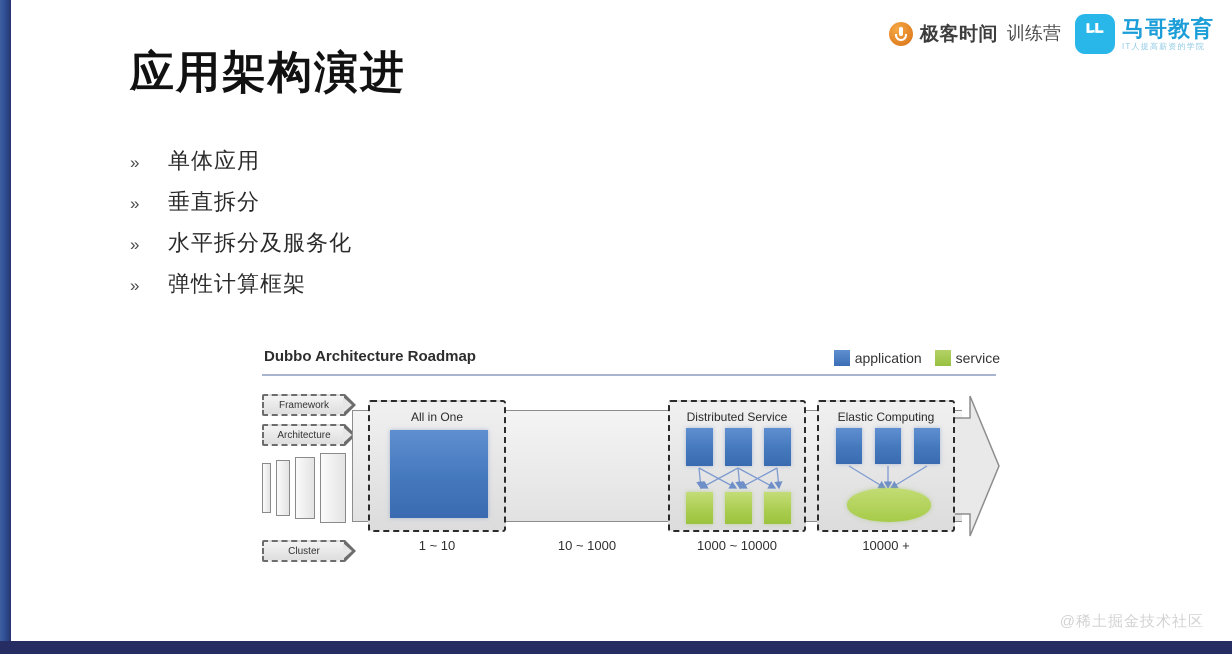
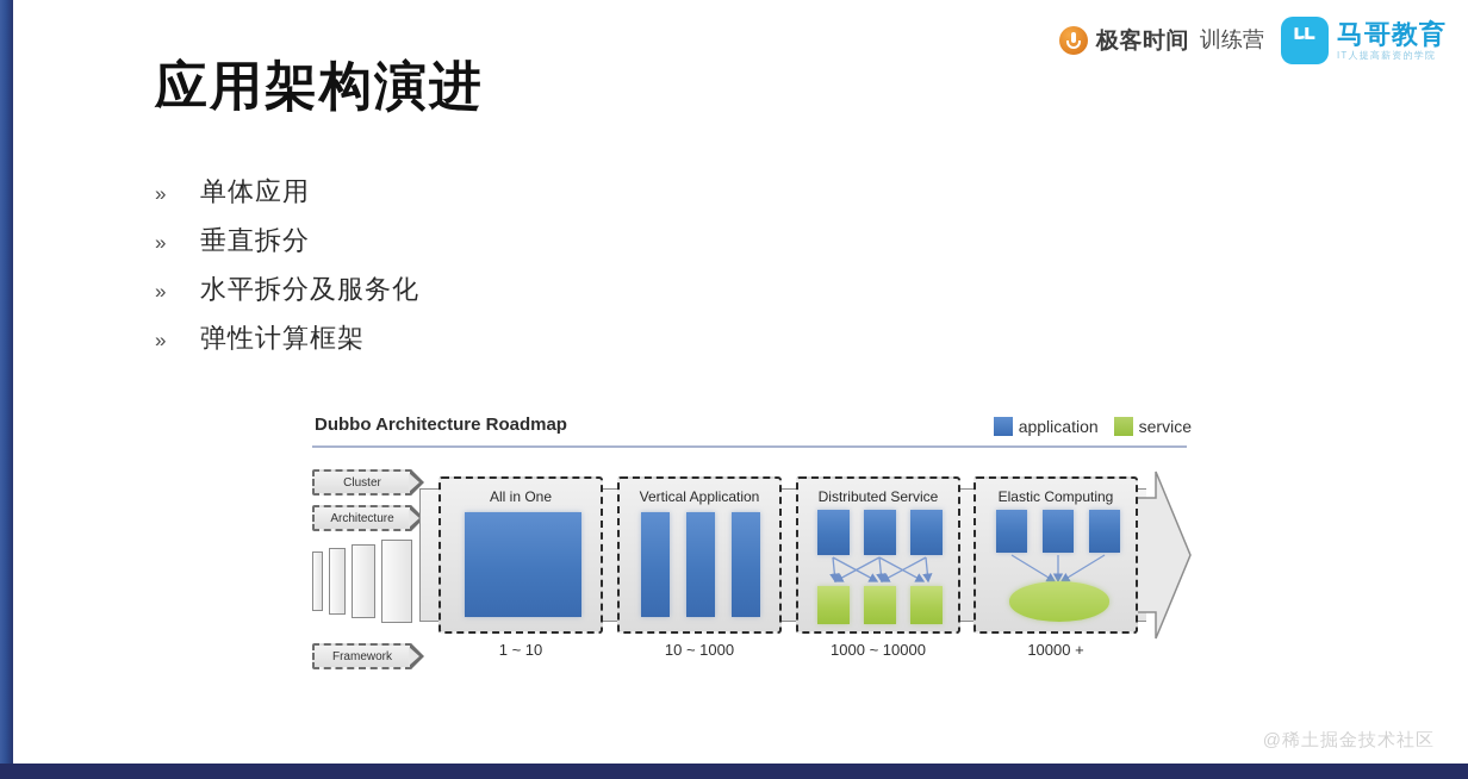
  极客时间
  训练营
  ᄔ
  马哥教育
  IT人提高薪资的学院
  应用架构演进
  »
  单体应用
  »
  垂直拆分
  »
  水平拆分及服务化
  »
  弹性计算框架
  Dubbo Architecture Roadmap
  application
  service
- Framework
+ Cluster
  Architecture
- Cluster
+ Framework
  All in One
  1 ~ 10
+ Vertical Application
  10 ~ 1000
  Distributed Service
  1000 ~ 10000
  Elastic Computing
  10000 +
  @稀土掘金技术社区
